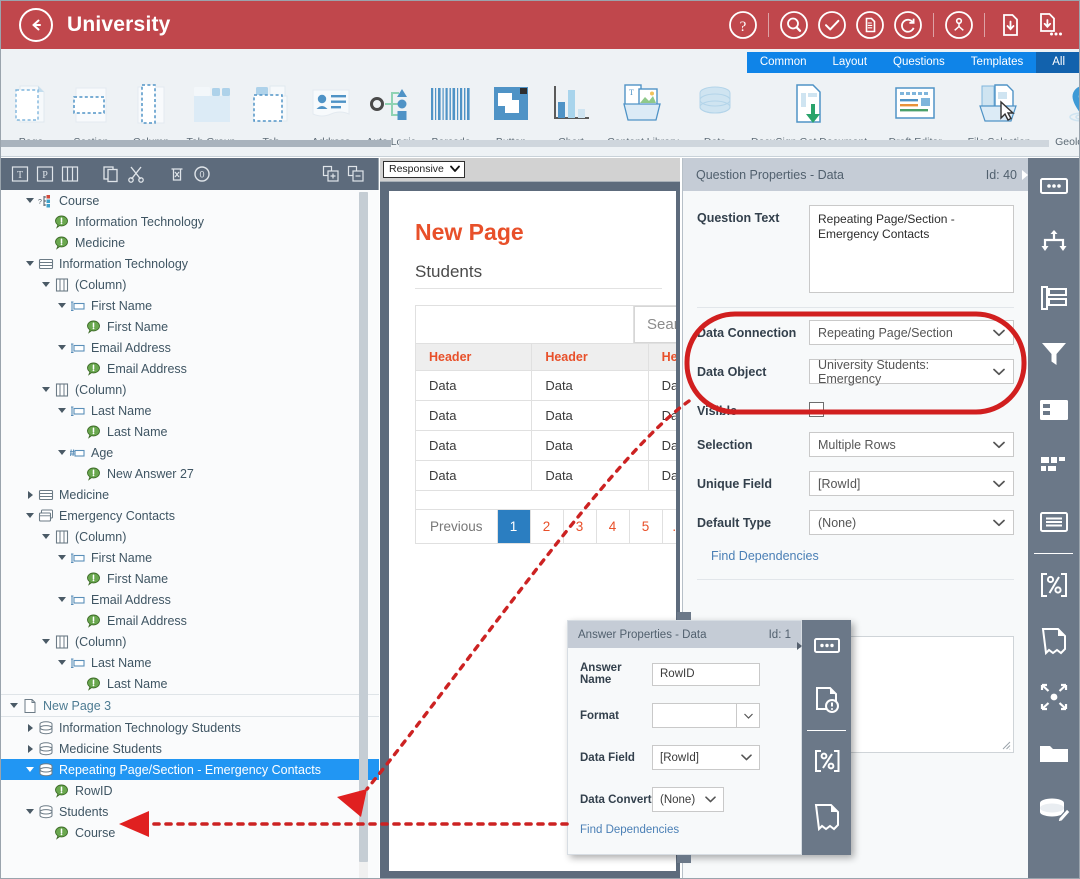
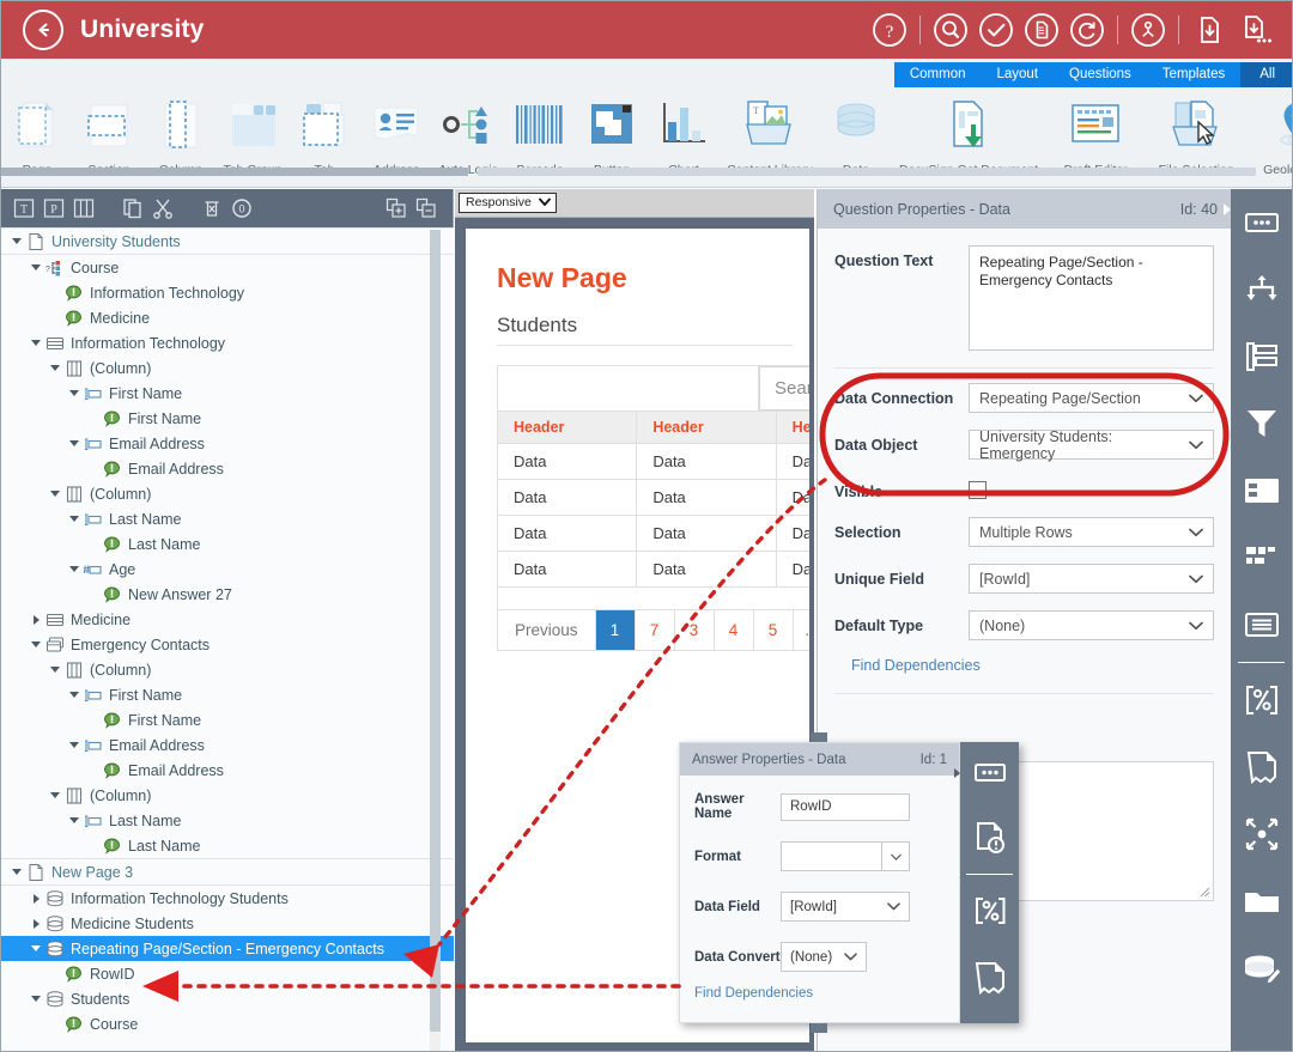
  University
  ?
  Common
  Layout
  Questions
  Templates
  All
  T
  T
  P
  0
+ University Students
  Course
  Information Technology
  Medicine
  Information Technology
  (Column)
  First Name
  First Name
  Email Address
  Email Address
  (Column)
  Last Name
  Last Name
  Age
  New Answer 27
  Medicine
  Emergency Contacts
  (Column)
  First Name
  First Name
  Email Address
  Email Address
  (Column)
  Last Name
  Last Name
  New Page 3
  Information Technology Students
  Medicine Students
  Repeating Page/Section - Emergency Contacts
  RowID
  Students
  Course
  Responsive
  New Page
  Students
  Header	Header	He
  Data	Data	Da
  Data	Data	Da
  Data	Data	Da
  Data	Data	Da
  Previous
  1
- 2
+ 7
  3
  4
  5
  Question Properties - Data
  Id: 40
  Question Text
  Repeating Page/Section - Emergency Contacts
  Data Connection
  Repeating Page/Section
  Data Object
  University Students: Emergency
  Selection
  Multiple Rows
  Unique Field
  [RowId]
  Default Type
  (None)
  Find Dependencies
  Answer Properties - Data
  Id: 1
  Answer Name
  RowID
  Format
  Data Field
  [RowId]
  Data Convert
  (None)
  Find Dependencies
